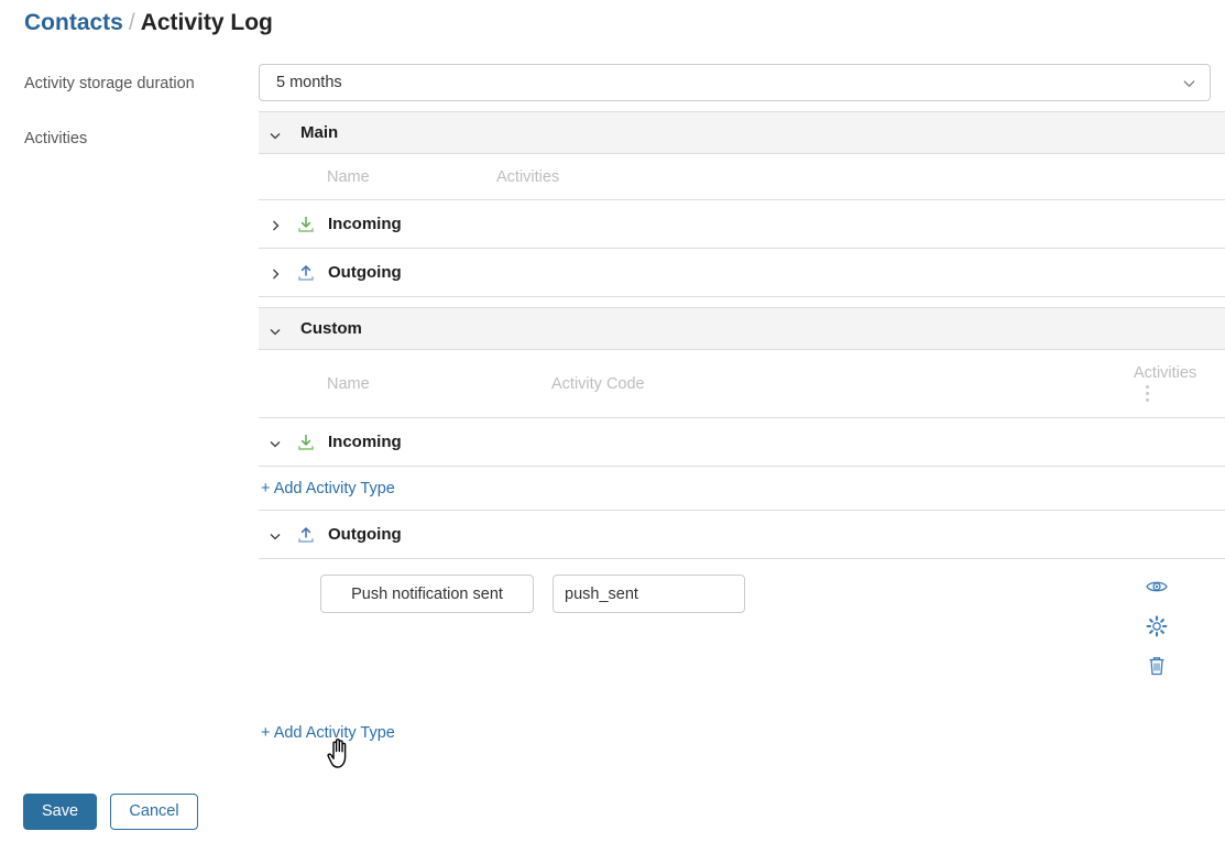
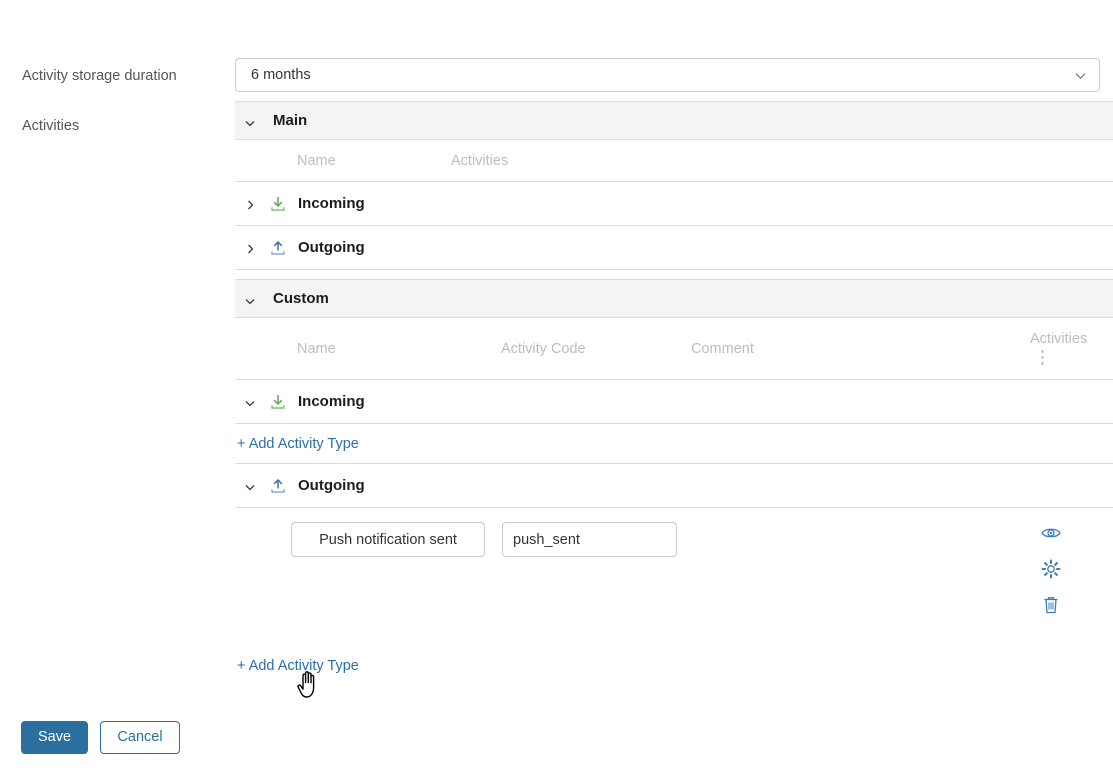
- Contacts / Activity Log
  Activity storage duration
  Activities
- 5 months
+ 6 months
  Main
  Name
  Activities
  Incoming
  Outgoing
  Custom
  Name
  Activity Code
+ Comment
  Activities
  Incoming
  + Add Activity Type
  Outgoing
  Push notification sent
  push_sent
  + Add Activity Type
  Save
  Cancel
